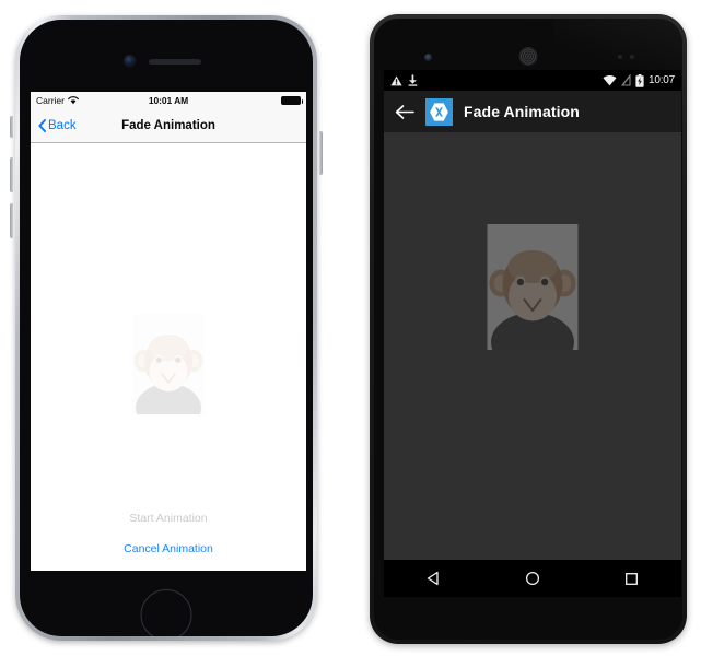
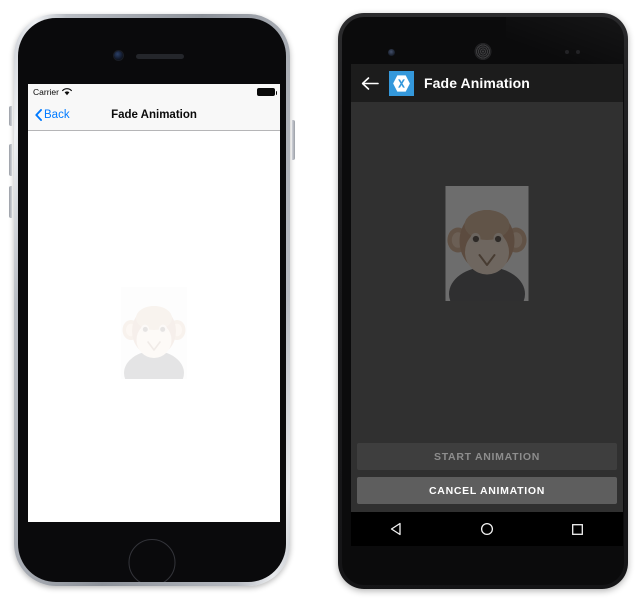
  Carrier
- 10:01 AM
  Back
  Fade Animation
- Start Animation
- Cancel Animation
- 10:07
  Fade Animation
+ START ANIMATION
+ CANCEL ANIMATION
